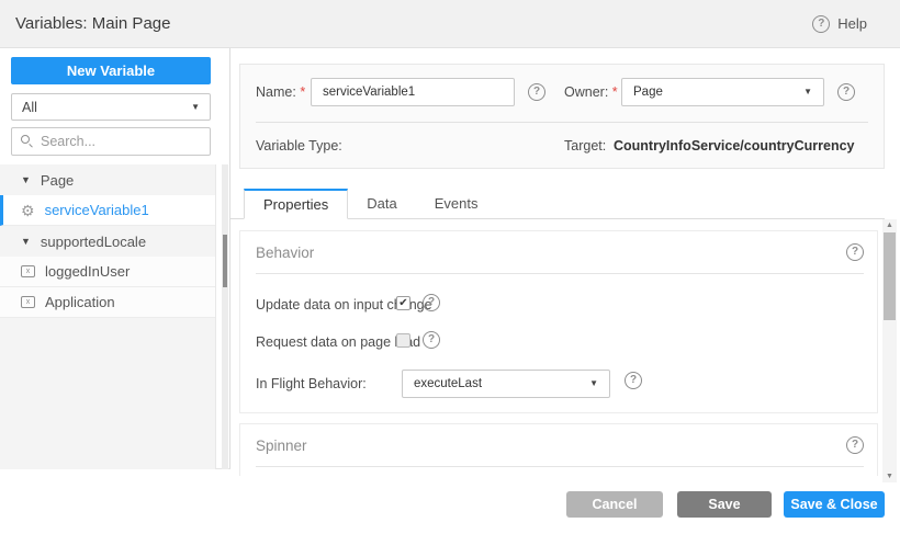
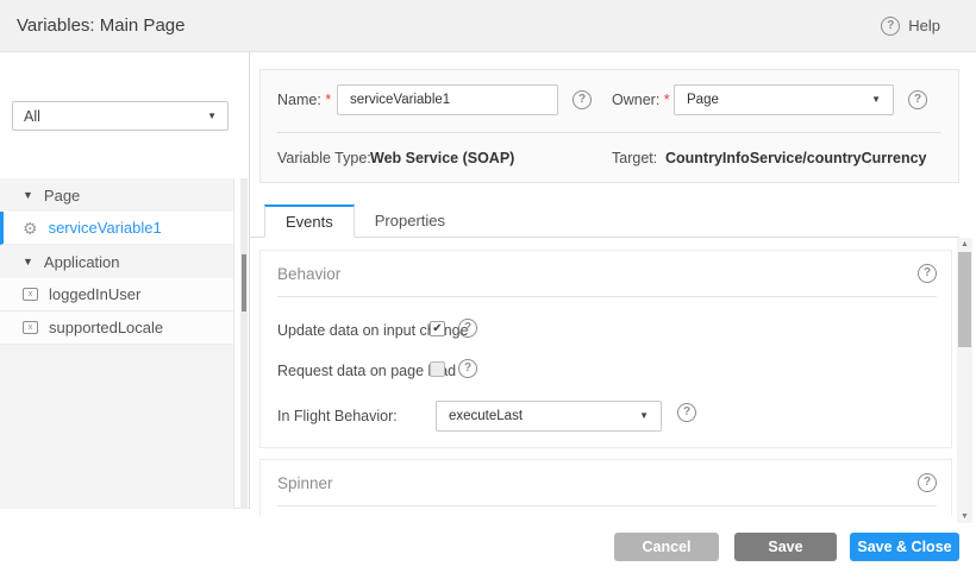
  Variables: Main Page
  ?
  Help
- New Variable
  All
  ▼
- Search...
  ▼
  Page
  ⚙
  serviceVariable1
  ▼
- supportedLocale
+ Application
  loggedInUser
- Application
+ supportedLocale
  Name: *
  serviceVariable1
  ?
  Owner: *
  Page
  ▼
  ?
  Variable Type:
+ Web Service (SOAP)
  Target:
  CountryInfoService/countryCurrency
- Properties
+ Events
- Data
- Events
+ Properties
  Behavior
  ?
  Update data on input cnge
  ✔
  ?
  Request data on paged
  ?
  In Flight Behavior:
  executeLast
  ▼
  ?
  Spinner
  ?
  Cancel
  Save
  Save & Close
